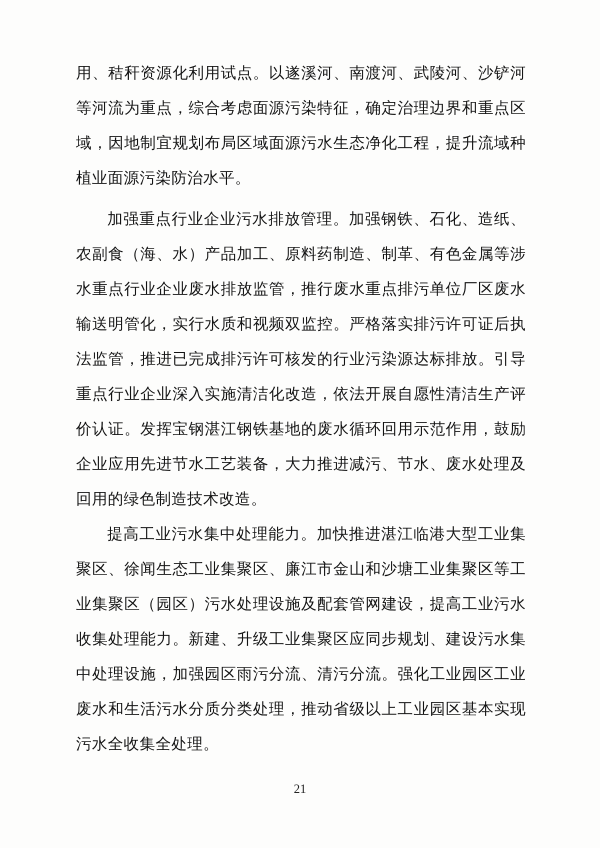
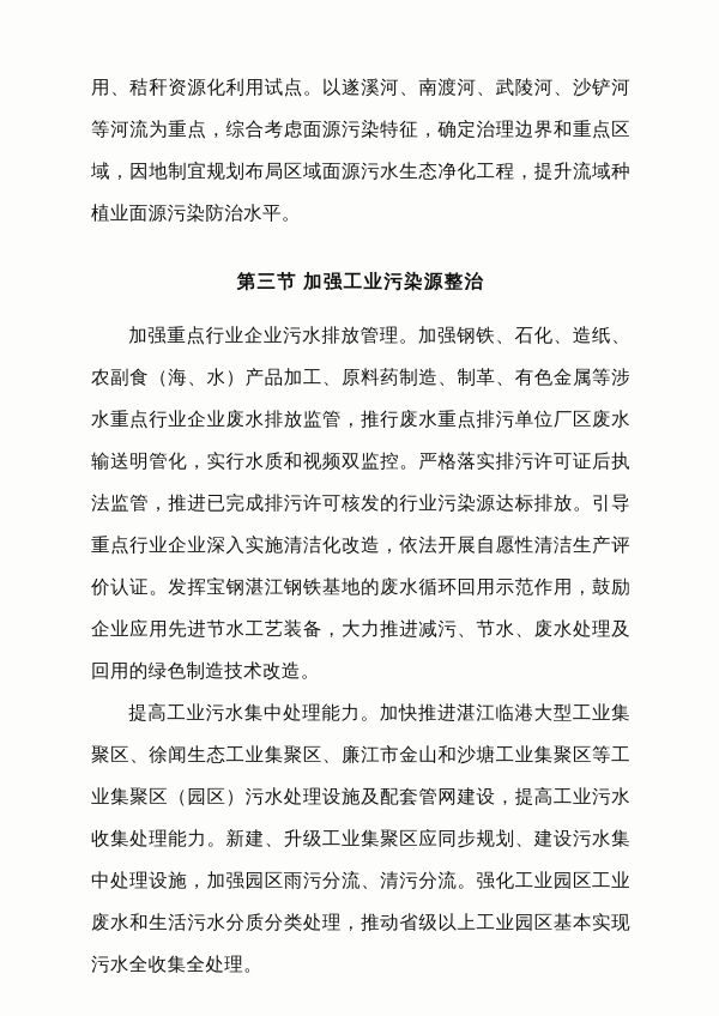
  用、秸秆资源化利用试点。以遂溪河、南渡河、武陵河、沙铲河等河流为重点，综合考虑面源污染特征，确定治理边界和重点区域，因地制宜规划布局区域面源污水生态净化工程，提升流域种植业面源污染防治水平。
+ 第三节 加强工业污染源整治
  加强重点行业企业污水排放管理。加强钢铁、石化、造纸、农副食（海、水）产品加工、原料药制造、制革、有色金属等涉水重点行业企业废水排放监管，推行废水重点排污单位厂区废水输送明管化，实行水质和视频双监控。严格落实排污许可证后执法监管，推进已完成排污许可核发的行业污染源达标排放。引导重点行业企业深入实施清洁化改造，依法开展自愿性清洁生产评价认证。发挥宝钢湛江钢铁基地的废水循环回用示范作用，鼓励企业应用先进节水工艺装备，大力推进减污、节水、废水处理及回用的绿色制造技术改造。
  提高工业污水集中处理能力。加快推进湛江临港大型工业集聚区、徐闻生态工业集聚区、廉江市金山和沙塘工业集聚区等工业集聚区（园区）污水处理设施及配套管网建设，提高工业污水收集处理能力。新建、升级工业集聚区应同步规划、建设污水集中处理设施，加强园区雨污分流、清污分流。强化工业园区工业废水和生活污水分质分类处理，推动省级以上工业园区基本实现污水全收集全处理。
- 21
